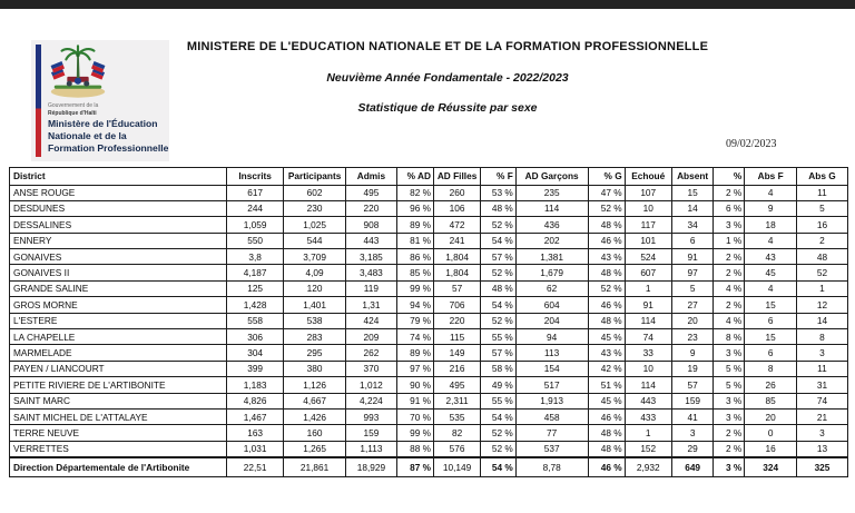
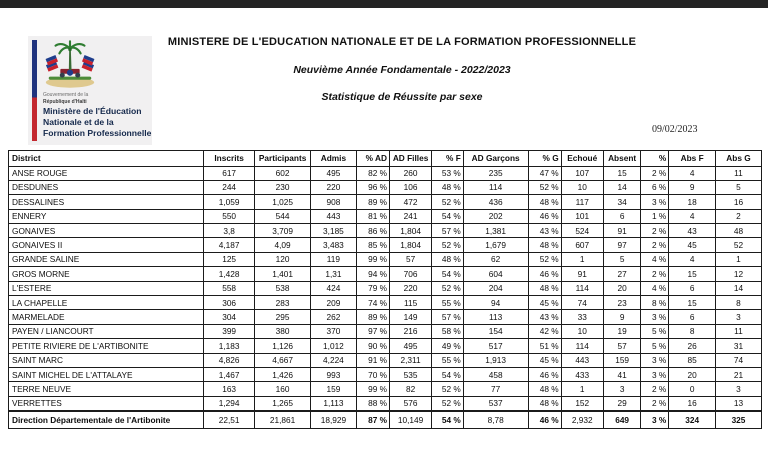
  Ministère de l'Éducation
  Nationale et de la
  Formation Professionnelle
  MINISTERE DE L'EDUCATION NATIONALE ET DE LA FORMATION PROFESSIONNELLE
  Neuvième Année Fondamentale - 2022/2023
  Statistique de Réussite par sexe
  09/02/2023
  District	Inscrits	Participants	Admis	% AD	AD Filles	% F	AD Garçons	% G	Echoué	Absent	%	Abs F	Abs G
  ANSE ROUGE	617	602	495	82 %	260	53 %	235	47 %	107	15	2 %	4	11
  DESDUNES	244	230	220	96 %	106	48 %	114	52 %	10	14	6 %	9	5
  DESSALINES	1,059	1,025	908	89 %	472	52 %	436	48 %	117	34	3 %	18	16
  ENNERY	550	544	443	81 %	241	54 %	202	46 %	101	6	1 %	4	2
  GONAIVES	3,8	3,709	3,185	86 %	1,804	57 %	1,381	43 %	524	91	2 %	43	48
  GONAIVES II	4,187	4,09	3,483	85 %	1,804	52 %	1,679	48 %	607	97	2 %	45	52
  GRANDE SALINE	125	120	119	99 %	57	48 %	62	52 %	1	5	4 %	4	1
  GROS MORNE	1,428	1,401	1,31	94 %	706	54 %	604	46 %	91	27	2 %	15	12
  L'ESTERE	558	538	424	79 %	220	52 %	204	48 %	114	20	4 %	6	14
  LA CHAPELLE	306	283	209	74 %	115	55 %	94	45 %	74	23	8 %	15	8
  MARMELADE	304	295	262	89 %	149	57 %	113	43 %	33	9	3 %	6	3
  PAYEN / LIANCOURT	399	380	370	97 %	216	58 %	154	42 %	10	19	5 %	8	11
  PETITE RIVIERE DE L'ARTIBONITE	1,183	1,126	1,012	90 %	495	49 %	517	51 %	114	57	5 %	26	31
  SAINT MARC	4,826	4,667	4,224	91 %	2,311	55 %	1,913	45 %	443	159	3 %	85	74
  SAINT MICHEL DE L'ATTALAYE	1,467	1,426	993	70 %	535	54 %	458	46 %	433	41	3 %	20	21
  TERRE NEUVE	163	160	159	99 %	82	52 %	77	48 %	1	3	2 %	0	3
- VERRETTES	1,031	1,265	1,113	88 %	576	52 %	537	48 %	152	29	2 %	16	13
+ VERRETTES	1,294	1,265	1,113	88 %	576	52 %	537	48 %	152	29	2 %	16	13
  Direction Départementale de l'Artibonite	22,51	21,861	18,929	87 %	10,149	54 %	8,78	46 %	2,932	649	3 %	324	325
